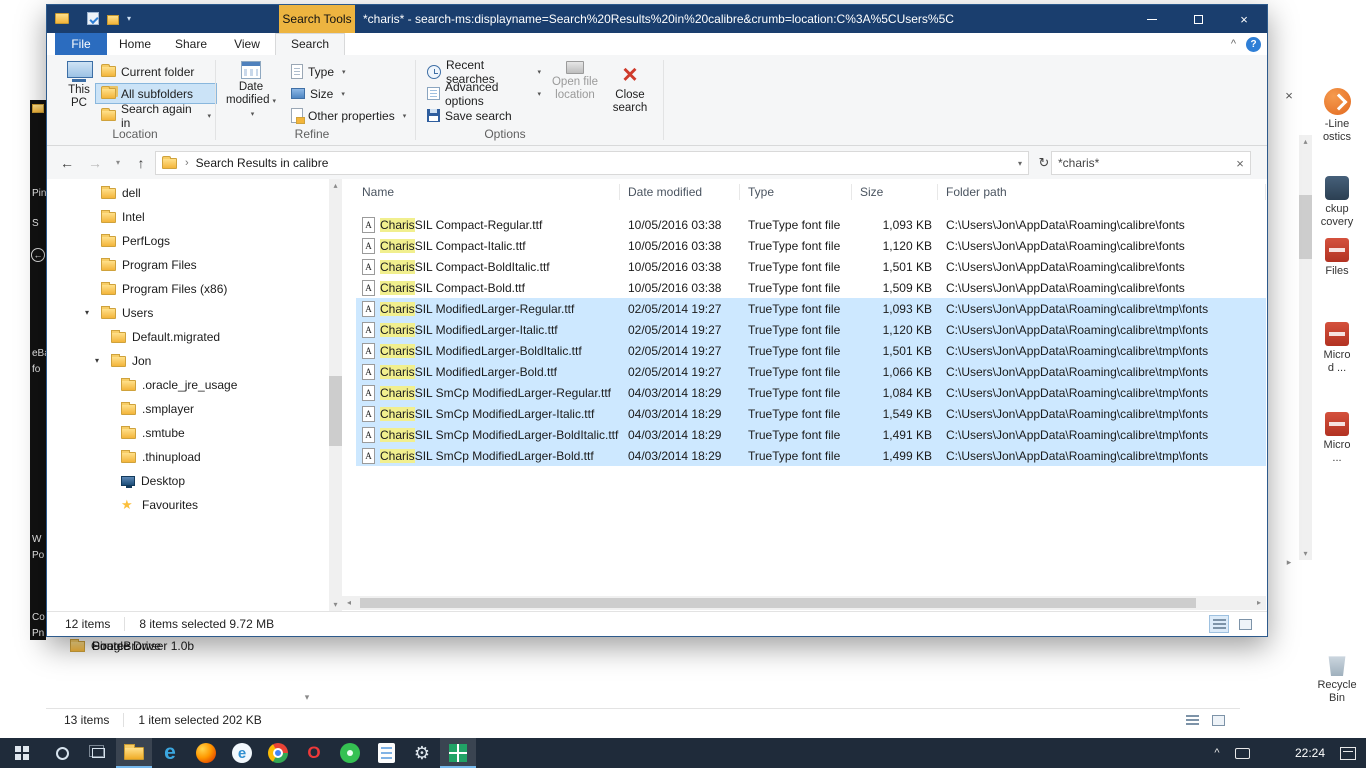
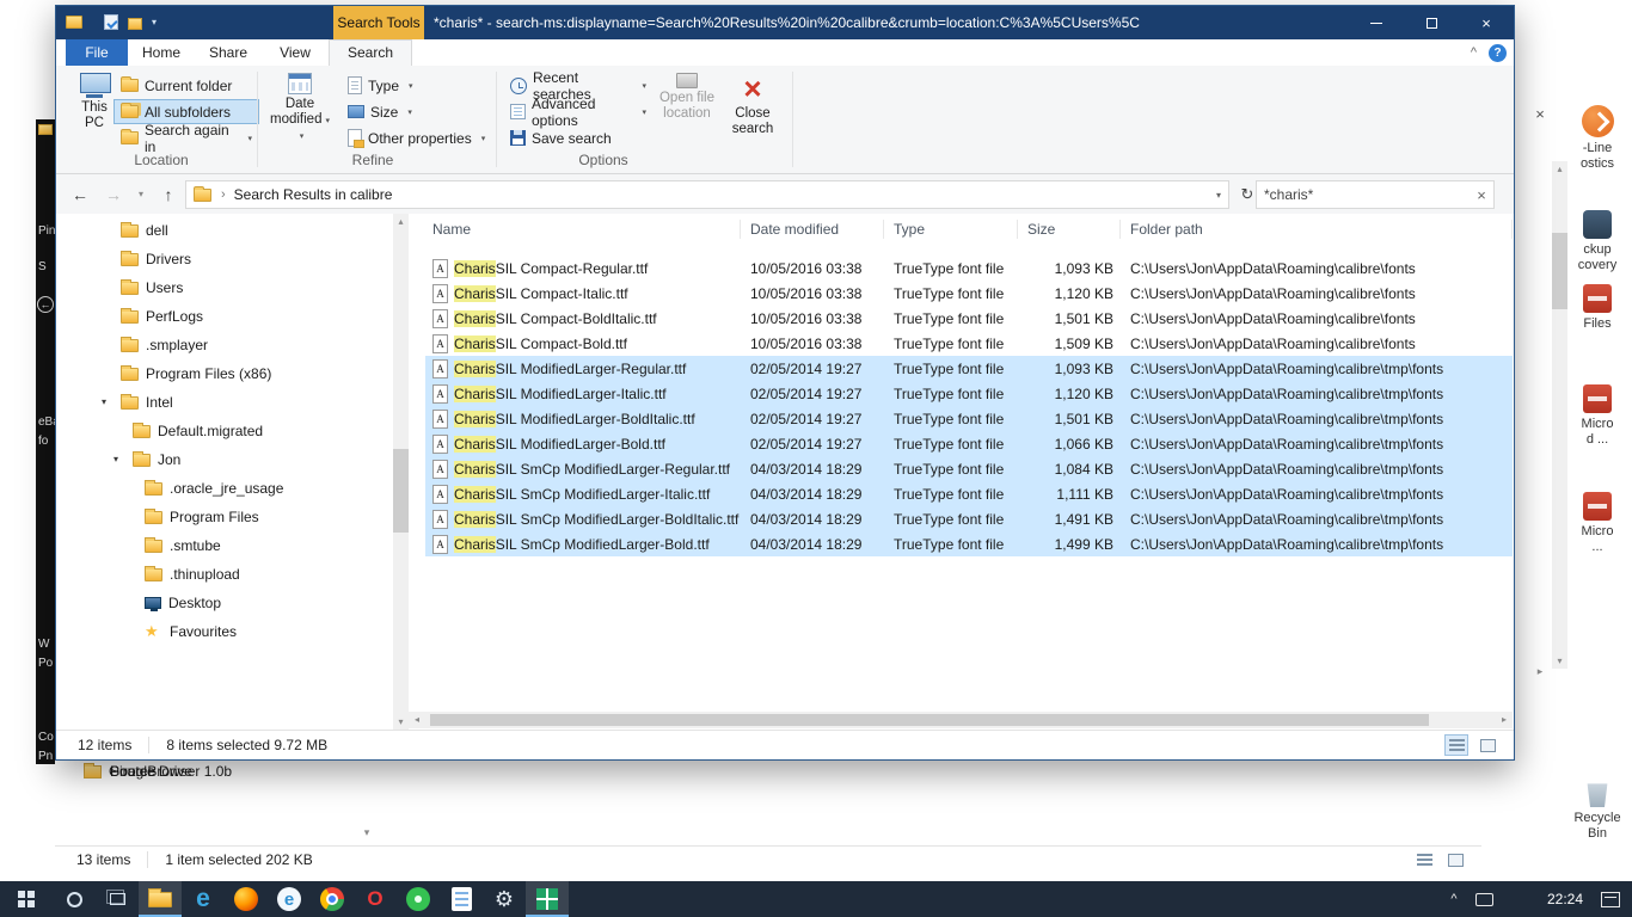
  ←
  Pin
  S
  fo
  W
  Po
  Co
  Pn
  ×
  ▴
  ▾
  ▸
  Google Drive
  PirateBrowser 1.0b
  Source
  ▾
  13 items
  1 item selected 202 KB
  -Line
  ostics
  ckup
  covery
  Files
  Micro
  d ...
  Micro
  ...
  Recycle Bin
  ▾
  Search Tools
  *charis* - search-ms:displayname=Search%20Results%20in%20calibre&crumb=location:C%3A%5CUsers%5C
  ×
  File
  Home
  Share
  View
  Search
  ^
  ?
  This
  PC
  Current folder
  All subfolders
  Search again in
  Location
  Date
  modified
  Type
  Size
  Other properties
  Refine
  Recent searches
  Advanced options
  Save search
  Open file
  location
  Close
  search
  Options
  ←
  →
  ▾
  ↑
  ›
  Search Results in calibre
  ▾
  ↻
  *charis*
  ×
  dell
+ Drivers
- Intel
+ Users
  PerfLogs
- Program Files
+ .smplayer
  Program Files (x86)
  ▾
- Users
+ Intel
  Default.migrated
  ▾
  Jon
  .oracle_jre_usage
- .smplayer
+ Program Files
  .smtube
  .thinupload
  Desktop
  Favourites
  ▴
  ▾
  Name
  Date modified
  Type
  Size
  Folder path
  Charis
  SIL Compact-Regular.ttf
  10/05/2016 03:38
  TrueType font file
  1,093 KB
  C:\Users\Jon\AppData\Roaming\calibre\fonts
  Charis
  SIL Compact-Italic.ttf
  10/05/2016 03:38
  TrueType font file
  1,120 KB
  C:\Users\Jon\AppData\Roaming\calibre\fonts
  Charis
  SIL Compact-BoldItalic.ttf
  10/05/2016 03:38
  TrueType font file
  1,501 KB
  C:\Users\Jon\AppData\Roaming\calibre\fonts
  Charis
  SIL Compact-Bold.ttf
  10/05/2016 03:38
  TrueType font file
  1,509 KB
  C:\Users\Jon\AppData\Roaming\calibre\fonts
  Charis
  SIL ModifiedLarger-Regular.ttf
  02/05/2014 19:27
  TrueType font file
  1,093 KB
  C:\Users\Jon\AppData\Roaming\calibre\tmp\fonts
  Charis
  SIL ModifiedLarger-Italic.ttf
  02/05/2014 19:27
  TrueType font file
  1,120 KB
  C:\Users\Jon\AppData\Roaming\calibre\tmp\fonts
  Charis
  SIL ModifiedLarger-BoldItalic.ttf
  02/05/2014 19:27
  TrueType font file
  1,501 KB
  C:\Users\Jon\AppData\Roaming\calibre\tmp\fonts
  Charis
  SIL ModifiedLarger-Bold.ttf
  02/05/2014 19:27
  TrueType font file
  1,066 KB
  C:\Users\Jon\AppData\Roaming\calibre\tmp\fonts
  Charis
  SIL SmCp ModifiedLarger-Regular.ttf
  04/03/2014 18:29
  TrueType font file
  1,084 KB
  C:\Users\Jon\AppData\Roaming\calibre\tmp\fonts
  Charis
  SIL SmCp ModifiedLarger-Italic.ttf
  04/03/2014 18:29
  TrueType font file
- 1,549 KB
+ 1,111 KB
  C:\Users\Jon\AppData\Roaming\calibre\tmp\fonts
  Charis
  SIL SmCp ModifiedLarger-BoldItalic.ttf
  04/03/2014 18:29
  TrueType font file
  1,491 KB
  C:\Users\Jon\AppData\Roaming\calibre\tmp\fonts
  Charis
  SIL SmCp ModifiedLarger-Bold.ttf
  04/03/2014 18:29
  TrueType font file
  1,499 KB
  C:\Users\Jon\AppData\Roaming\calibre\tmp\fonts
  ◂
  ▸
  12 items
  8 items selected 9.72 MB
  ^
  22:24
